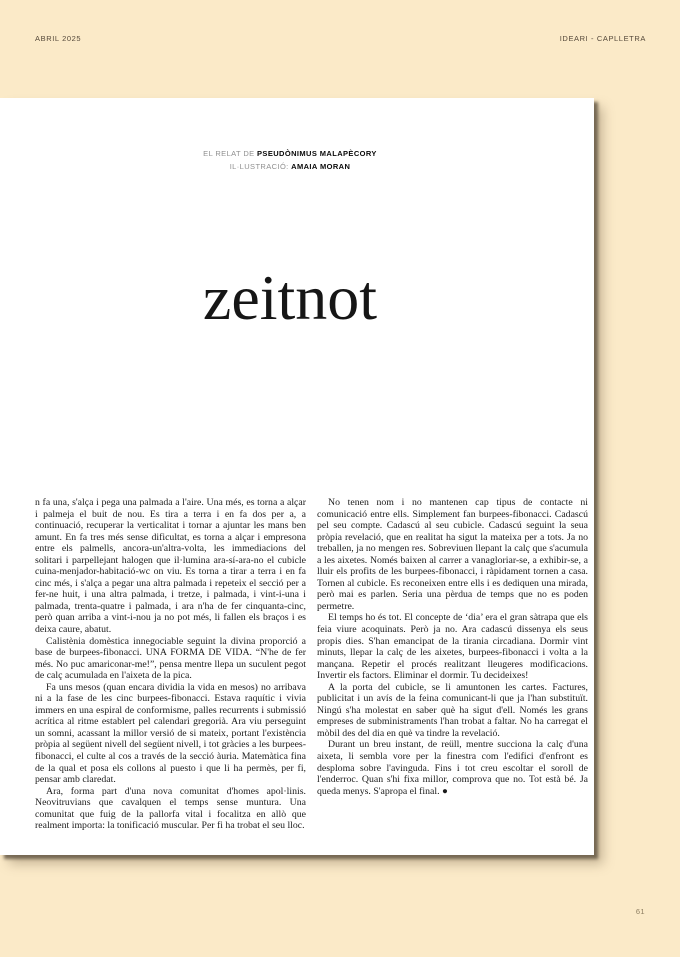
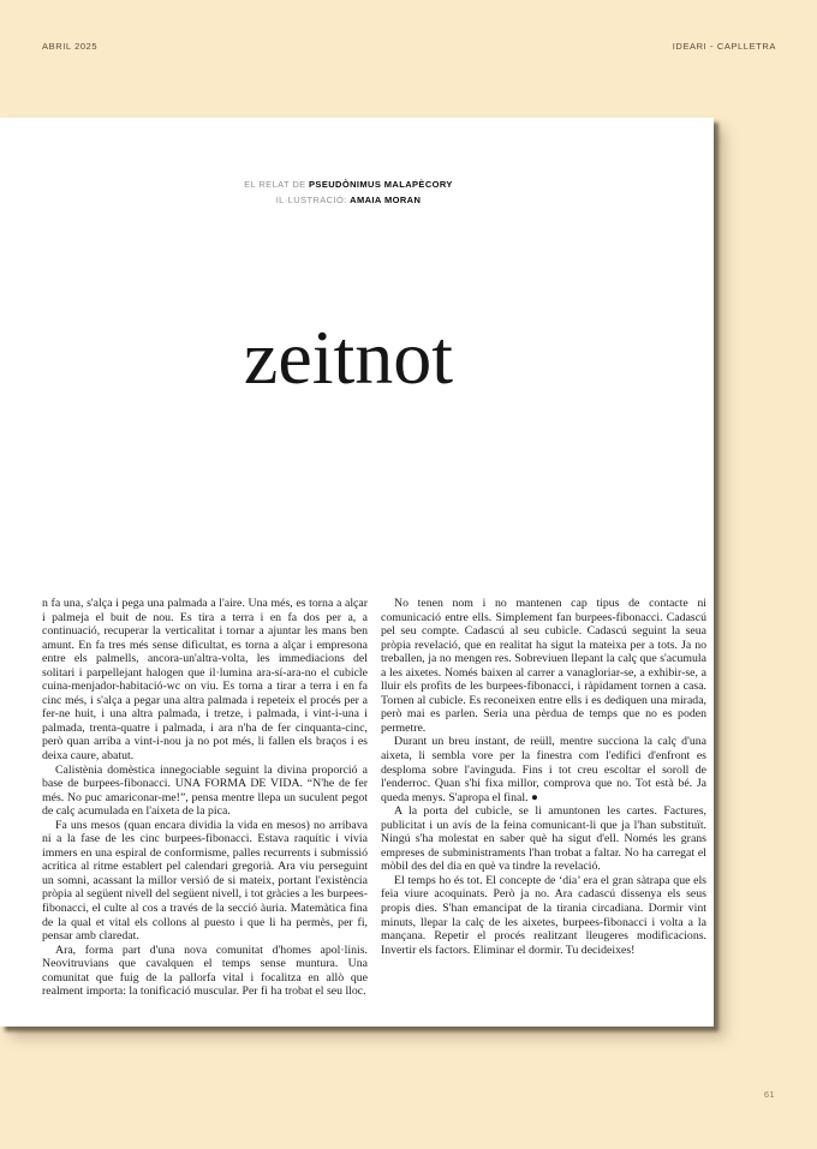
  ABRIL 2025
  IDEARI - CAPLLETRA
  EL RELAT DE PSEUDÒNIMUS MALAPÈCORY
  IL·LUSTRACIÓ: AMAIA MORAN
  zeitnot
- n fa una, s'alça i pega una palmada a l'aire. Una més, es torna a alçar i palmeja el buit de nou. Es tira a terra i en fa dos per a, a continuació, recuperar la verticalitat i tornar a ajuntar les mans ben amunt. En fa tres més sense dificultat, es torna a alçar i empresona entre els palmells, ancora-un'altra-volta, les immediacions del solitari i parpellejant halogen que il·lumina ara-sí-ara-no el cubicle cuina-menjador-habitació-wc on viu. Es torna a tirar a terra i en fa cinc més, i s'alça a pegar una altra palmada i repeteix el secció per a fer-ne huit, i una altra palmada, i tretze, i palmada, i vint-i-una i palmada, trenta-quatre i palmada, i ara n'ha de fer cinquanta-cinc, però quan arriba a vint-i-nou ja no pot més, li fallen els braços i es deixa caure, abatut.
+ n fa una, s'alça i pega una palmada a l'aire. Una més, es torna a alçar i palmeja el buit de nou. Es tira a terra i en fa dos per a, a continuació, recuperar la verticalitat i tornar a ajuntar les mans ben amunt. En fa tres més sense dificultat, es torna a alçar i empresona entre els palmells, ancora-un'altra-volta, les immediacions del solitari i parpellejant halogen que il·lumina ara-sí-ara-no el cubicle cuina-menjador-habitació-wc on viu. Es torna a tirar a terra i en fa cinc més, i s'alça a pegar una altra palmada i repeteix el procés per a fer-ne huit, i una altra palmada, i tretze, i palmada, i vint-i-una i palmada, trenta-quatre i palmada, i ara n'ha de fer cinquanta-cinc, però quan arriba a vint-i-nou ja no pot més, li fallen els braços i es deixa caure, abatut.
  Calistènia domèstica innegociable seguint la divina proporció a base de burpees-fibonacci. UNA FORMA DE VIDA. “N'he de fer més. No puc amariconar-me!”, pensa mentre llepa un suculent pegot de calç acumulada en l'aixeta de la pica.
- Fa uns mesos (quan encara dividia la vida en mesos) no arribava ni a la fase de les cinc burpees-fibonacci. Estava raquític i vivia immers en una espiral de conformisme, palles recurrents i submissió acrítica al ritme establert pel calendari gregorià. Ara viu perseguint un somni, acassant la millor versió de si mateix, portant l'existència pròpia al següent nivell del següent nivell, i tot gràcies a les burpees-fibonacci, el culte al cos a través de la secció àuria. Matemàtica fina de la qual et posa els collons al puesto i que li ha permès, per fi, pensar amb claredat.
+ Fa uns mesos (quan encara dividia la vida en mesos) no arribava ni a la fase de les cinc burpees-fibonacci. Estava raquític i vivia immers en una espiral de conformisme, palles recurrents i submissió acrítica al ritme establert pel calendari gregorià. Ara viu perseguint un somni, acassant la millor versió de si mateix, portant l'existència pròpia al següent nivell del següent nivell, i tot gràcies a les burpees-fibonacci, el culte al cos a través de la secció àuria. Matemàtica fina de la qual et vital els collons al puesto i que li ha permès, per fi, pensar amb claredat.
  Ara, forma part d'una nova comunitat d'homes apol·linis. Neovitruvians que cavalquen el temps sense muntura. Una comunitat que fuig de la pallorfa vital i focalitza en allò que realment importa: la tonificació muscular. Per fi ha trobat el seu lloc.
  No tenen nom i no mantenen cap tipus de contacte ni comunicació entre ells. Simplement fan burpees-fibonacci. Cadascú pel seu compte. Cadascú al seu cubicle. Cadascú seguint la seua pròpia revelació, que en realitat ha sigut la mateixa per a tots. Ja no treballen, ja no mengen res. Sobreviuen llepant la calç que s'acumula a les aixetes. Només baixen al carrer a vanagloriar-se, a exhibir-se, a lluir els profits de les burpees-fibonacci, i ràpidament tornen a casa. Tornen al cubicle. Es reconeixen entre ells i es dediquen una mirada, però mai es parlen. Seria una pèrdua de temps que no es poden permetre.
- El temps ho és tot. El concepte de ‘dia’ era el gran sàtrapa que els feia viure acoquinats. Però ja no. Ara cadascú dissenya els seus propis dies. S'han emancipat de la tirania circadiana. Dormir vint minuts, llepar la calç de les aixetes, burpees-fibonacci i volta a la mançana. Repetir el procés realitzant lleugeres modificacions. Invertir els factors. Eliminar el dormir. Tu decideixes!
+ Durant un breu instant, de reüll, mentre succiona la calç d'una aixeta, li sembla vore per la finestra com l'edifici d'enfront es desploma sobre l'avinguda. Fins i tot creu escoltar el soroll de l'enderroc. Quan s'hi fixa millor, comprova que no. Tot està bé. Ja queda menys. S'apropa el final. ●
  A la porta del cubicle, se li amuntonen les cartes. Factures, publicitat i un avís de la feina comunicant-li que ja l'han substituït. Ningú s'ha molestat en saber què ha sigut d'ell. Només les grans empreses de subministraments l'han trobat a faltar. No ha carregat el mòbil des del dia en què va tindre la revelació.
- Durant un breu instant, de reüll, mentre succiona la calç d'una aixeta, li sembla vore per la finestra com l'edifici d'enfront es desploma sobre l'avinguda. Fins i tot creu escoltar el soroll de l'enderroc. Quan s'hi fixa millor, comprova que no. Tot està bé. Ja queda menys. S'apropa el final. ●
+ El temps ho és tot. El concepte de ‘dia’ era el gran sàtrapa que els feia viure acoquinats. Però ja no. Ara cadascú dissenya els seus propis dies. S'han emancipat de la tirania circadiana. Dormir vint minuts, llepar la calç de les aixetes, burpees-fibonacci i volta a la mançana. Repetir el procés realitzant lleugeres modificacions. Invertir els factors. Eliminar el dormir. Tu decideixes!
  61
